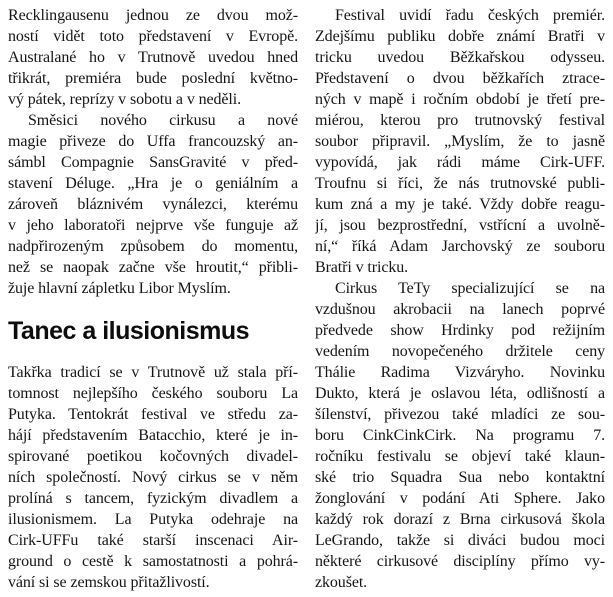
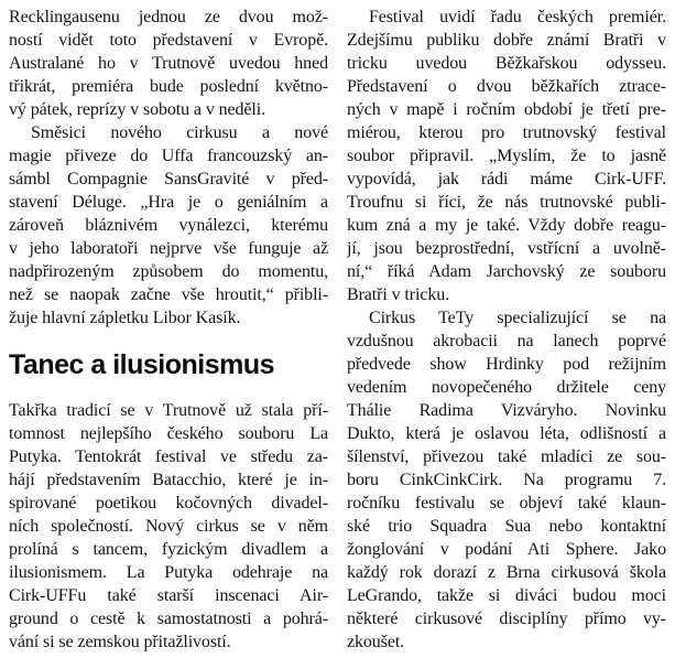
  Recklingausenu jednou ze dvou mož-
  ností vidět toto představení v Evropě.
  Australané ho v Trutnově uvedou hned
  třikrát, premiéra bude poslední květno-
  vý pátek, reprízy v sobotu a v neděli.
  Směsici nového cirkusu a nové
  magie přiveze do Uffa francouzský an-
  sámbl Compagnie SansGravité v před-
  stavení Déluge. „Hra je o geniálním a
  zároveň bláznivém vynálezci, kterému
  v jeho laboratoři nejprve vše funguje až
  nadpřirozeným způsobem do momentu,
  než se naopak začne vše hroutit,“ přibli-
- žuje hlavní zápletku Libor Myslím.
+ žuje hlavní zápletku Libor Kasík.
  Tanec a ilusionismus
  Takřka tradicí se v Trutnově už stala pří-
  tomnost nejlepšího českého souboru La
  Putyka. Tentokrát festival ve středu za-
  hájí představením Batacchio, které je in-
  spirované poetikou kočovných divadel-
  ních společností. Nový cirkus se v něm
  prolíná s tancem, fyzickým divadlem a
  ilusionismem. La Putyka odehraje na
  Cirk-UFFu také starší inscenaci Air-
  ground o cestě k samostatnosti a pohrá-
  vání si se zemskou přitažlivostí.
  Festival uvidí řadu českých premiér.
  Zdejšímu publiku dobře známí Bratři v
  tricku uvedou Běžkařskou odysseu.
  Představení o dvou běžkařích ztrace-
  ných v mapě i ročním období je třetí pre-
  miérou, kterou pro trutnovský festival
  soubor připravil. „Myslím, že to jasně
  vypovídá, jak rádi máme Cirk-UFF.
  Troufnu si říci, že nás trutnovské publi-
  kum zná a my je také. Vždy dobře reagu-
  jí, jsou bezprostřední, vstřícní a uvolně-
  ní,“ říká Adam Jarchovský ze souboru
  Bratři v tricku.
  Cirkus TeTy specializující se na
  vzdušnou akrobacii na lanech poprvé
  předvede show Hrdinky pod režijním
  vedením novopečeného držitele ceny
  Thálie Radima Vizváryho. Novinku
  Dukto, která je oslavou léta, odlišností a
  šílenství, přivezou také mladíci ze sou-
  boru CinkCinkCirk. Na programu 7.
  ročníku festivalu se objeví také klaun-
  ské trio Squadra Sua nebo kontaktní
  žonglování v podání Ati Sphere. Jako
  každý rok dorazí z Brna cirkusová škola
  LeGrando, takže si diváci budou moci
  některé cirkusové disciplíny přímo vy-
  zkoušet.
